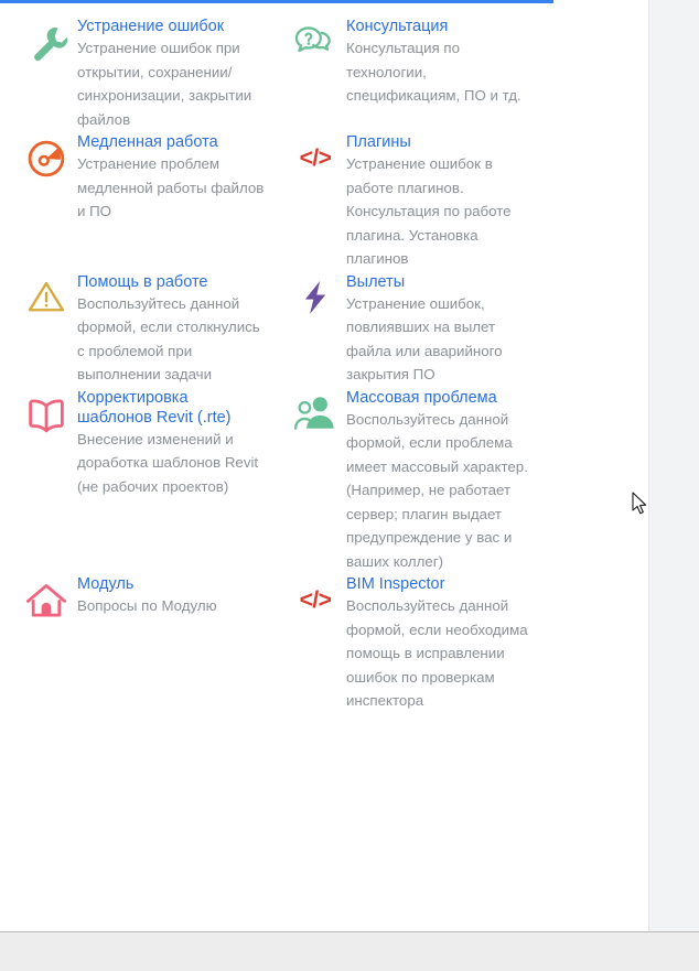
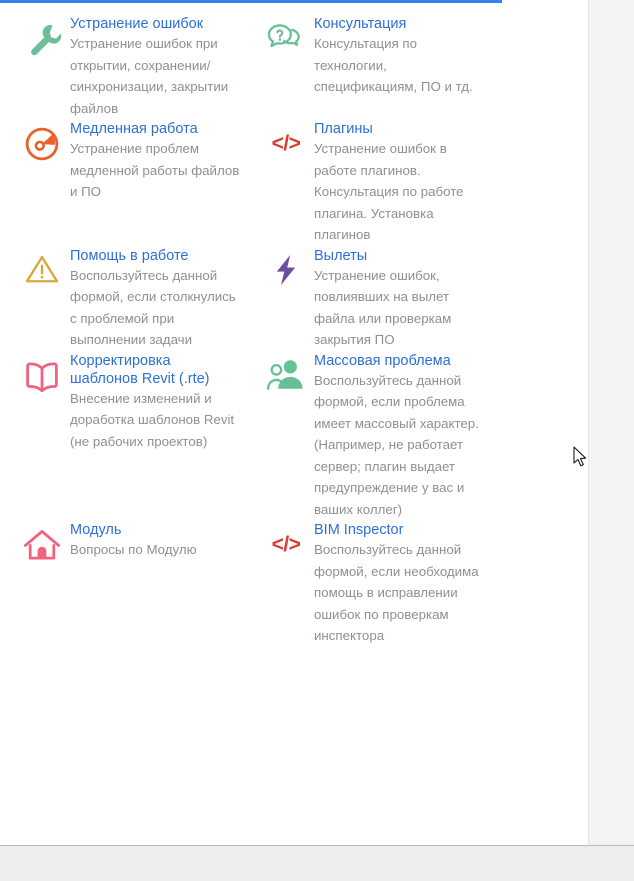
  Устранение ошибок
  Устранение ошибок при открытии, сохранении/ синхронизации, закрытии файлов
  Консультация
  Консультация по технологии, спецификациям, ПО и тд.
  Медленная работа
  Устранение проблем медленной работы файлов и ПО
  </>
  Плагины
  Устранение ошибок в работе плагинов. Консультация по работе плагина. Установка плагинов
  Помощь в работе
  Воспользуйтесь данной формой, если столкнулись с проблемой при выполнении задачи
  Вылеты
- Устранение ошибок, повлиявших на вылет файла или аварийного закрытия ПО
+ Устранение ошибок, повлиявших на вылет файла или проверкам закрытия ПО
  Корректировка шаблонов Revit (.rte)
  Внесение изменений и доработка шаблонов Revit (не рабочих проектов)
  Массовая проблема
  Воспользуйтесь данной формой, если проблема имеет массовый характер. (Например, не работает сервер; плагин выдает предупреждение у вас и ваших коллег)
  Модуль
  Вопросы по Модулю
  </>
  BIM Inspector
  Воспользуйтесь данной формой, если необходима помощь в исправлении ошибок по проверкам инспектора
